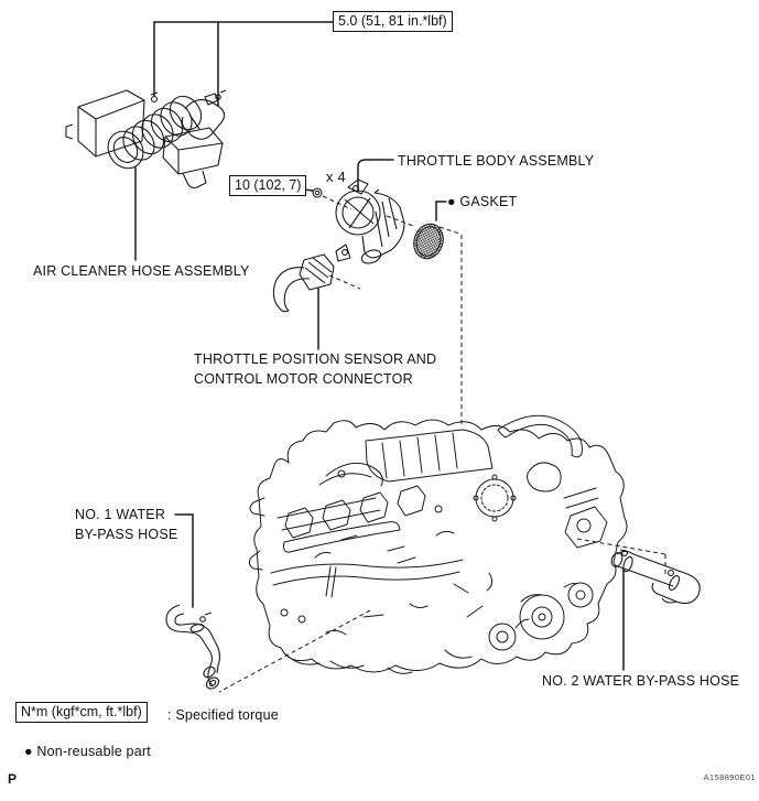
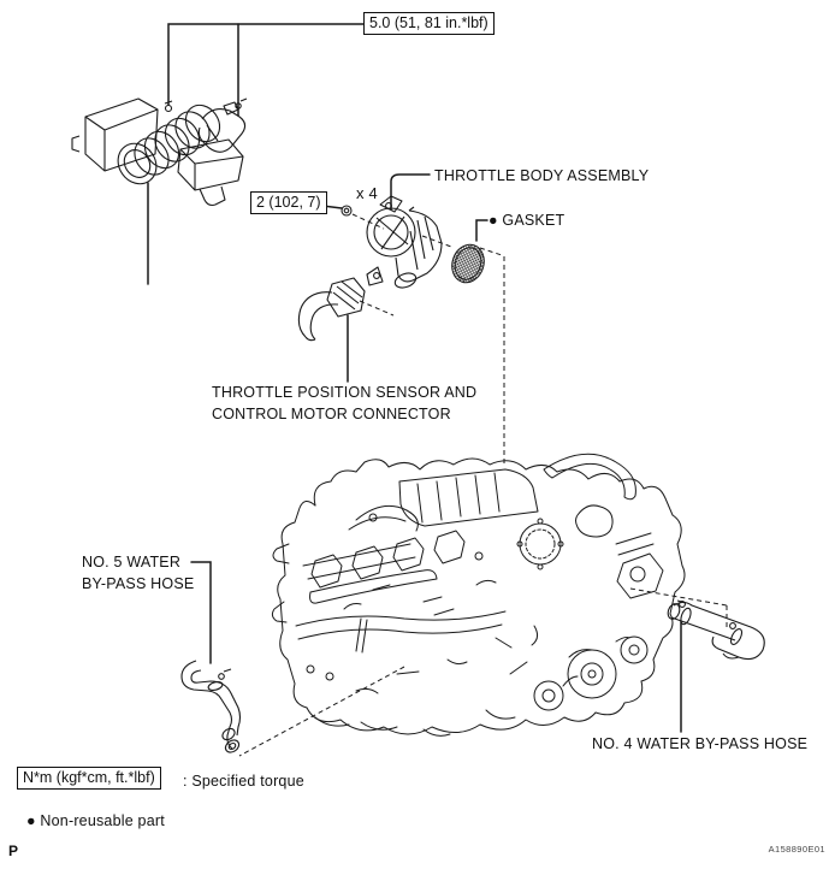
  5.0 (51, 81 in.*lbf)
- 10 (102, 7)
+ 2 (102, 7)
  x 4
- AIR CLEANER HOSE ASSEMBLY
  THROTTLE BODY ASSEMBLY
  ● GASKET
  THROTTLE POSITION SENSOR AND
  CONTROL MOTOR CONNECTOR
- NO. 1 WATER
+ NO. 5 WATER
  BY-PASS HOSE
- NO. 2 WATER BY-PASS HOSE
+ NO. 4 WATER BY-PASS HOSE
  N*m (kgf*cm, ft.*lbf)
  : Specified torque
  ● Non-reusable part
  P
  A158890E01
